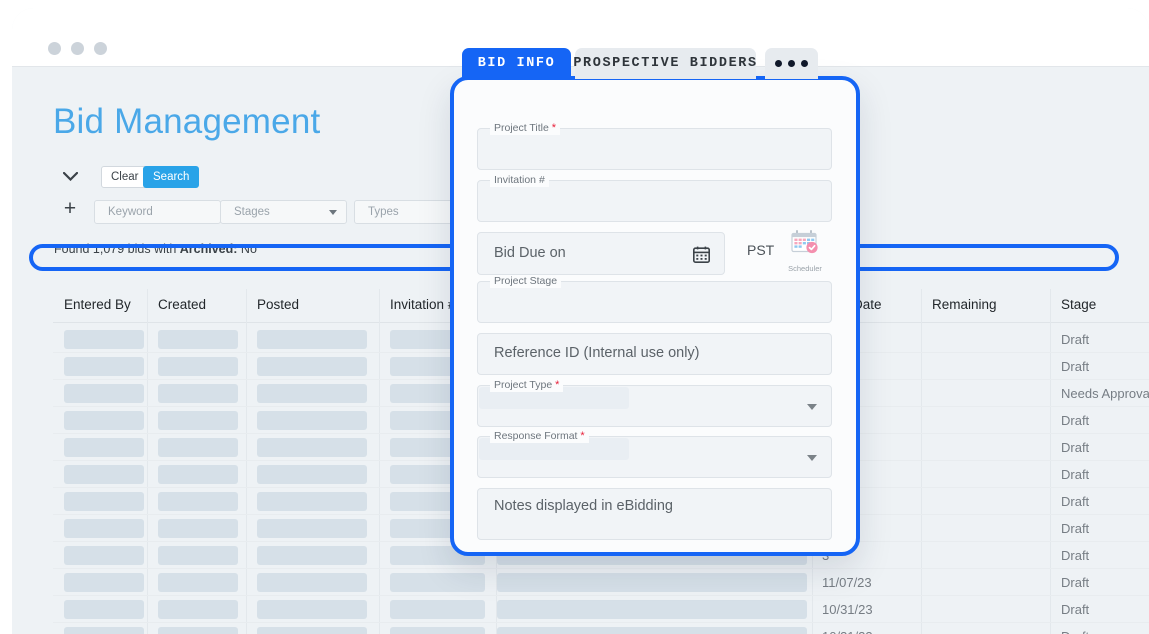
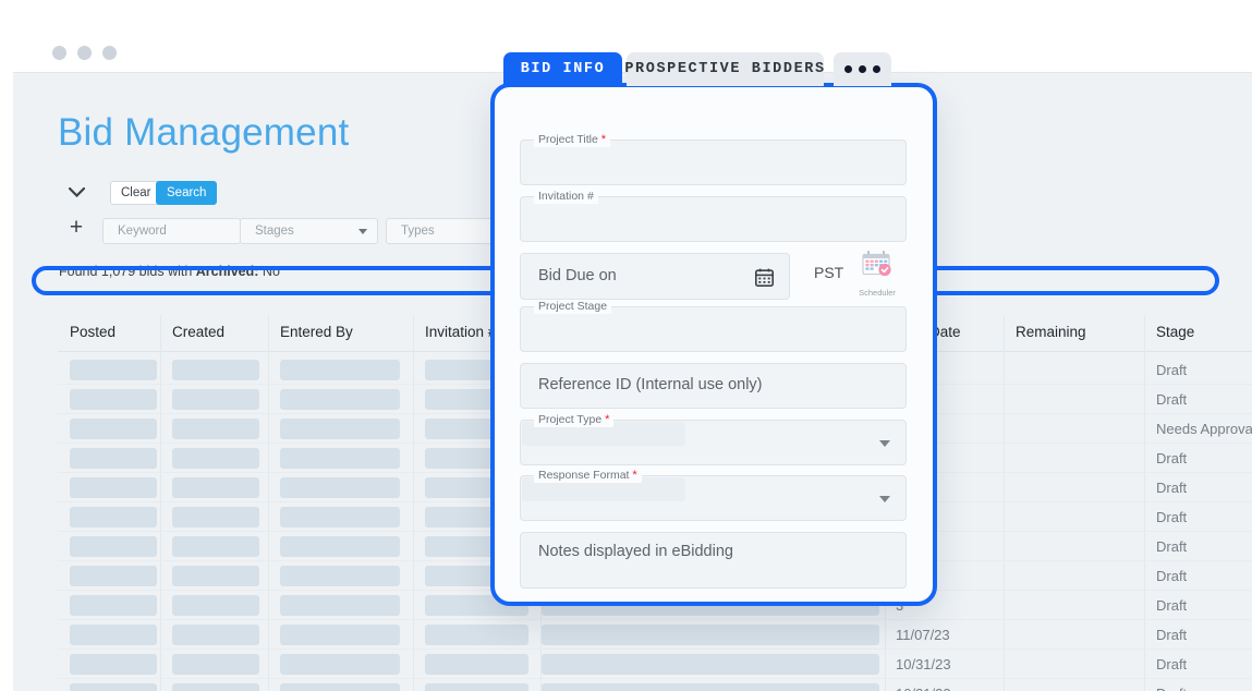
  Bid Management
  +
  Clear
  Search
  Keyword
  Stages
  Types
  Found 1,079 bids with Archived: No
- Entered By
+ Posted
  Created
- Posted
+ Entered By
  Invitation
  ate
  Remaining
  Stage
  Draft
  Draft
  Needs Approva
  Draft
  Draft
  Draft
  Draft
  Draft
  Draft
  11/07/23
  Draft
  10/31/23
  Draft
  BID INFO
  PROSPECTIVE BIDDERS
  Project Title *
  Invitation #
  Bid Due on
  PST
  Scheduler
  Project Stage
  Reference ID (Internal use only)
  Project Type *
  Response Format *
  Notes displayed in eBidding
